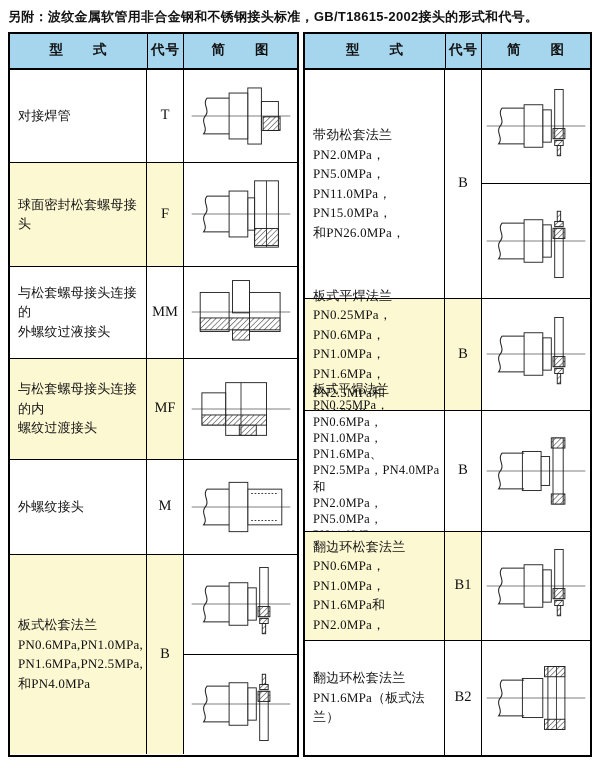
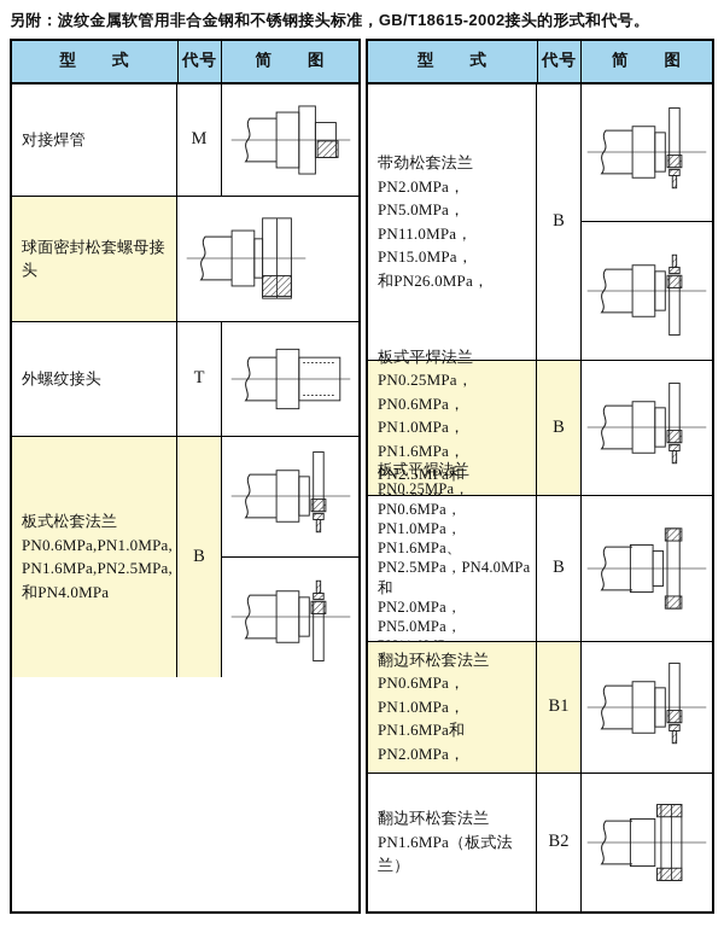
  另附：波纹金属软管用非合金钢和不锈钢接头标准，GB/T18615-2002接头的形式和代号。
  型 式
  代号
  简 图
  对接焊管
- T
+ M
  球面密封松套螺母接头
- F
- 与松套螺母接头连接的
- 外螺纹过液接头
- MM
- 与松套螺母接头连接的内
- 螺纹过渡接头
- MF
  外螺纹接头
- M
+ T
  板式松套法兰
  PN0.6MPa,PN1.0MPa,
  PN1.6MPa,PN2.5MPa,
  和PN4.0MPa
  B
  型 式
  代号
  简 图
  带劲松套法兰
  PN2.0MPa，PN5.0MPa，
  PN11.0MPa，PN15.0MPa，
  和PN26.0MPa，
  B
  板式平焊法兰
  PN0.25MPa，PN0.6MPa，
  PN1.0MPa，PN1.6MPa，
  B
  板式平焊法兰
  PN0.25MPa，PN0.6MPa，
  PN1.0MPa，PN1.6MPa、
  PN2.5MPa，PN4.0MPa和
  PN2.0MPa，PN5.0MPa，
  B
  翻边环松套法兰
  PN0.6MPa，PN1.0MPa，
  PN1.6MPa和PN2.0MPa，
  B1
  翻边环松套法兰
  PN1.6MPa（板式法兰）
  B2
